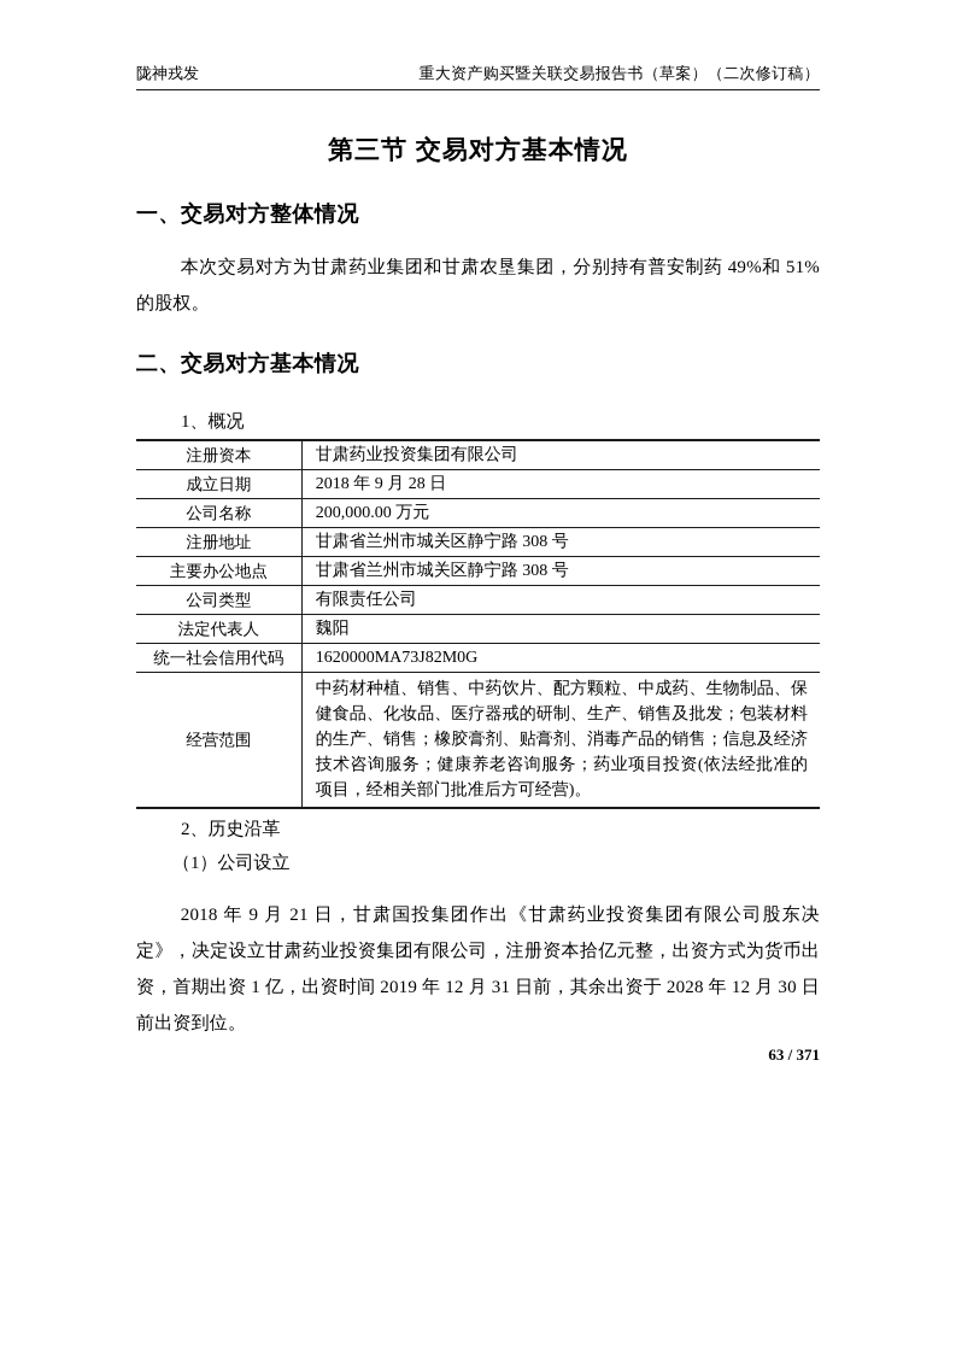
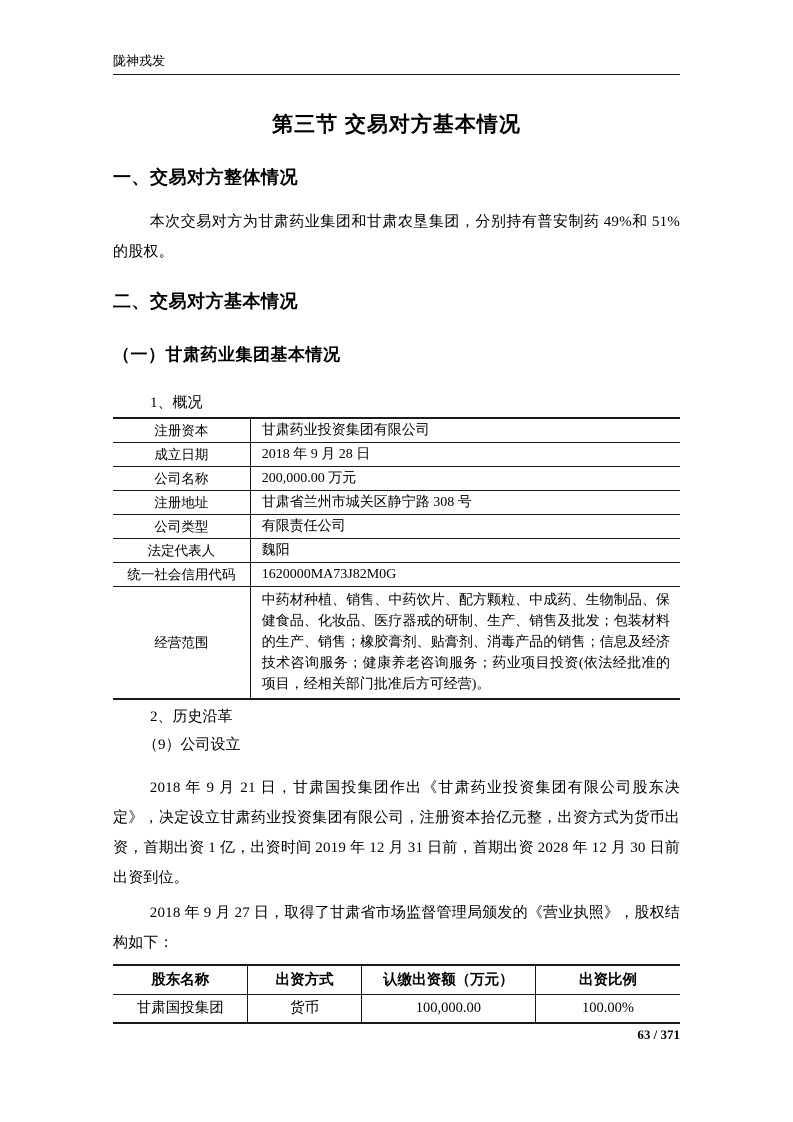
  陇神戎发
- 重大资产购买暨关联交易报告书（草案）（二次修订稿）
  第三节 交易对方基本情况
  一、交易对方整体情况
  本次交易对方为甘肃药业集团和甘肃农垦集团，分别持有普安制药 49%和 51%的股权。
  二、交易对方基本情况
+ （一）甘肃药业集团基本情况
  1、概况
  注册资本	甘肃药业投资集团有限公司
  成立日期	2018 年 9 月 28 日
  公司名称	200,000.00 万元
  注册地址	甘肃省兰州市城关区静宁路 308 号
- 主要办公地点	甘肃省兰州市城关区静宁路 308 号
  公司类型	有限责任公司
  法定代表人	魏阳
  统一社会信用代码	1620000MA73J82M0G
  经营范围	中药材种植、销售、中药饮片、配方颗粒、中成药、生物制品、保健食品、化妆品、医疗器戒的研制、生产、销售及批发；包装材料的生产、销售；橡胶膏剂、贴膏剂、消毒产品的销售；信息及经济技术咨询服务；健康养老咨询服务；药业项目投资(依法经批准的项目，经相关部门批准后方可经营)。
  2、历史沿革
- （1）公司设立
+ （9）公司设立
- 2018 年 9 月 21 日，甘肃国投集团作出《甘肃药业投资集团有限公司股东决定》，决定设立甘肃药业投资集团有限公司，注册资本拾亿元整，出资方式为货币出资，首期出资 1 亿，出资时间 2019 年 12 月 31 日前，其余出资于 2028 年 12 月 30 日前出资到位。
+ 2018 年 9 月 21 日，甘肃国投集团作出《甘肃药业投资集团有限公司股东决定》，决定设立甘肃药业投资集团有限公司，注册资本拾亿元整，出资方式为货币出资，首期出资 1 亿，出资时间 2019 年 12 月 31 日前，首期出资 2028 年 12 月 30 日前出资到位。
+ 2018 年 9 月 27 日，取得了甘肃省市场监督管理局颁发的《营业执照》，股权结构如下：
+ 股东名称	出资方式	认缴出资额（万元）	出资比例
+ 甘肃国投集团	货币	100,000.00	100.00%
  63 / 371
